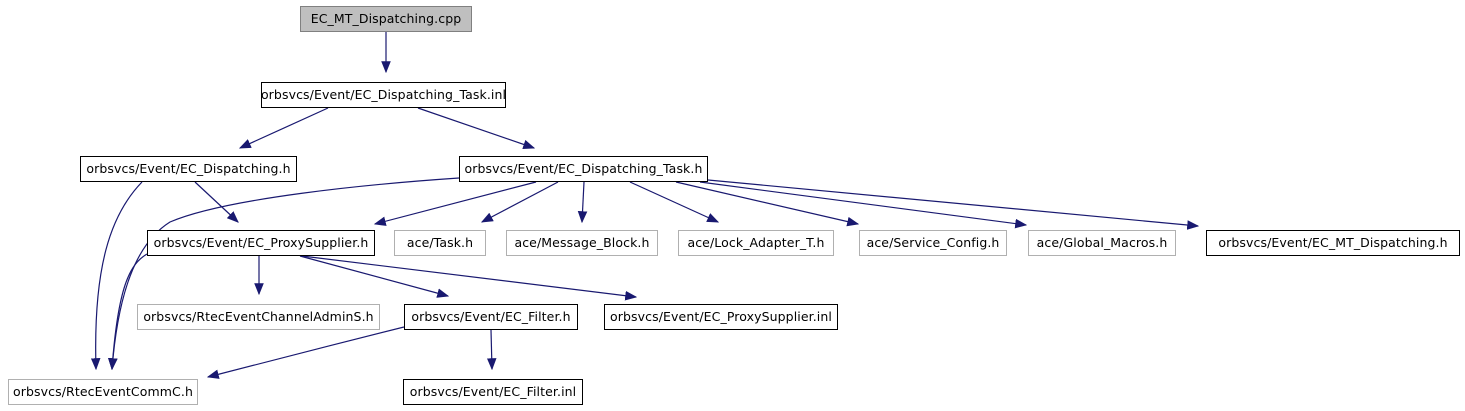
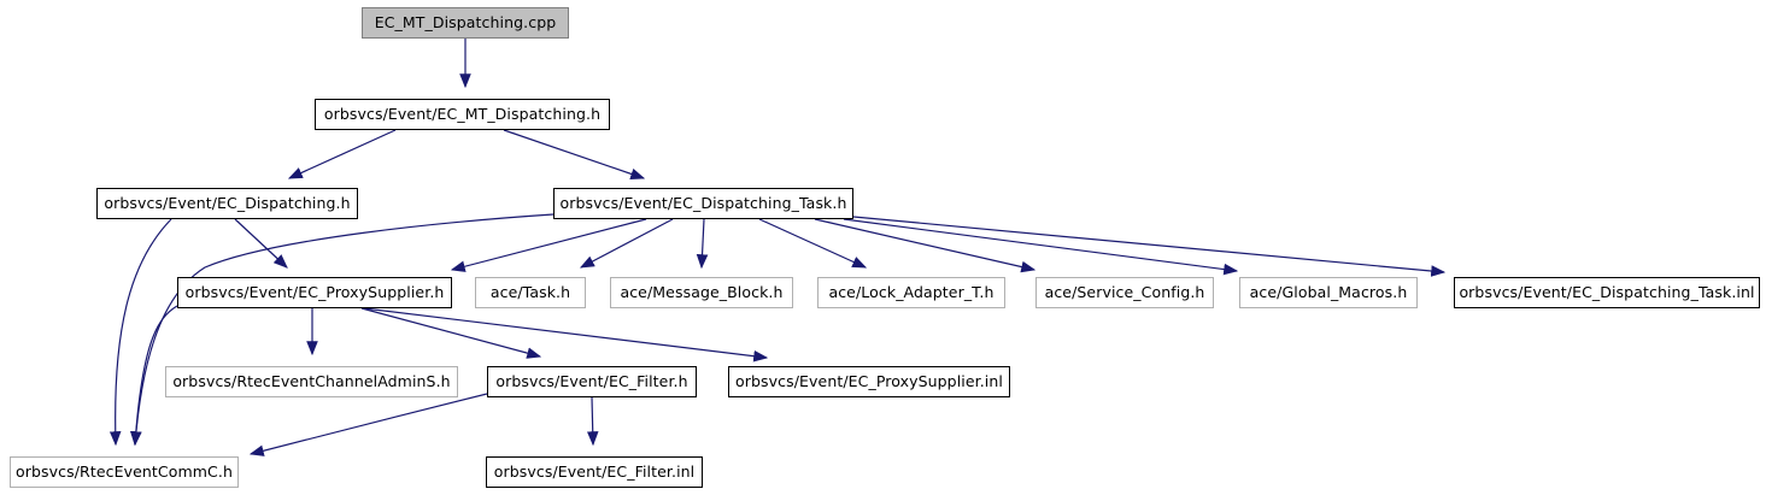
  EC_MT_Dispatching.cpp
- orbsvcs/Event/EC_Dispatching_Task.inl
+ orbsvcs/Event/EC_MT_Dispatching.h
  orbsvcs/Event/EC_Dispatching.h
  orbsvcs/Event/EC_Dispatching_Task.h
  orbsvcs/Event/EC_ProxySupplier.h
  ace/Task.h
  ace/Message_Block.h
  ace/Lock_Adapter_T.h
  ace/Service_Config.h
  ace/Global_Macros.h
- orbsvcs/Event/EC_MT_Dispatching.h
+ orbsvcs/Event/EC_Dispatching_Task.inl
  orbsvcs/RtecEventChannelAdminS.h
  orbsvcs/Event/EC_Filter.h
  orbsvcs/Event/EC_ProxySupplier.inl
  orbsvcs/RtecEventCommC.h
  orbsvcs/Event/EC_Filter.inl
